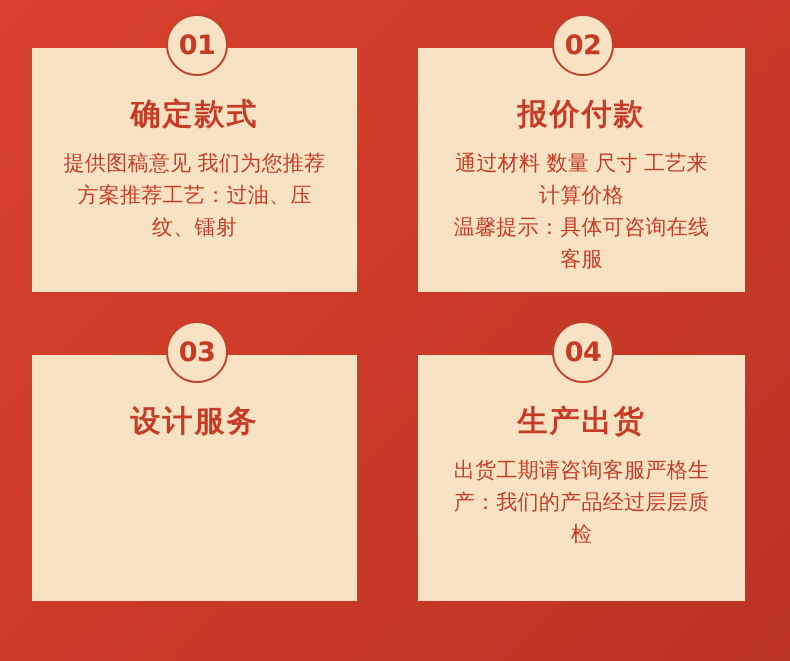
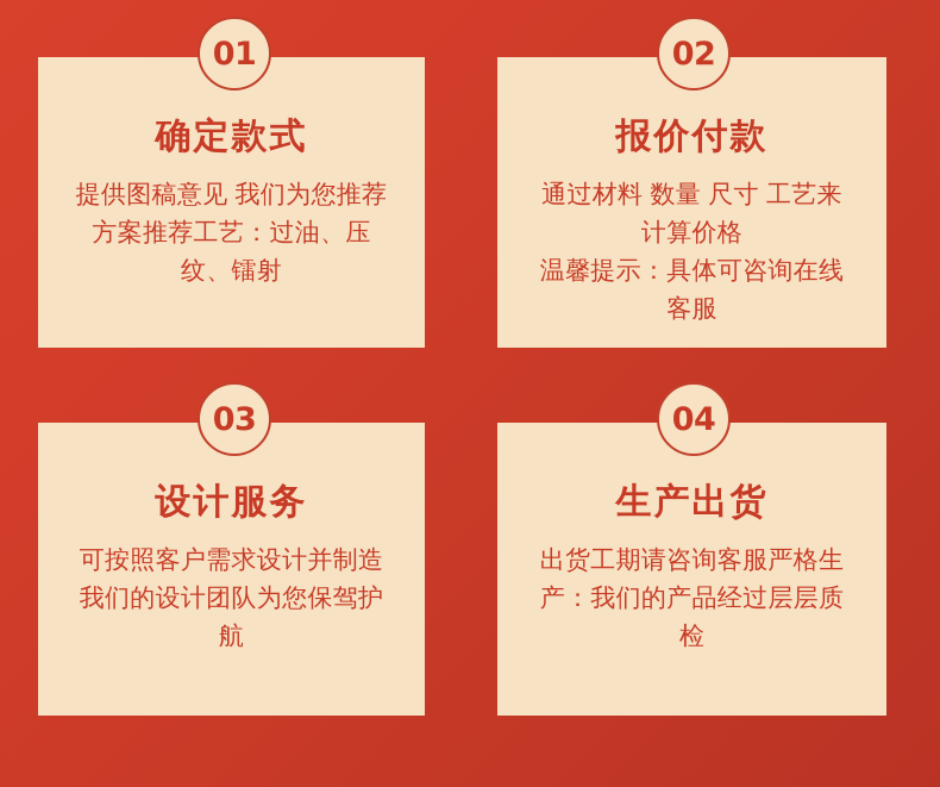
  确定款式
  提供图稿意见 我们为您推荐方案推荐工艺：过油、压纹、镭射
  报价付款
  通过材料 数量 尺寸 工艺来计算价格
  温馨提示：具体可咨询在线客服
  设计服务
+ 可按照客户需求设计并制造我们的设计团队为您保驾护航
  生产出货
  出货工期请咨询客服严格生产：我们的产品经过层层质检
  01
  02
  03
  04
